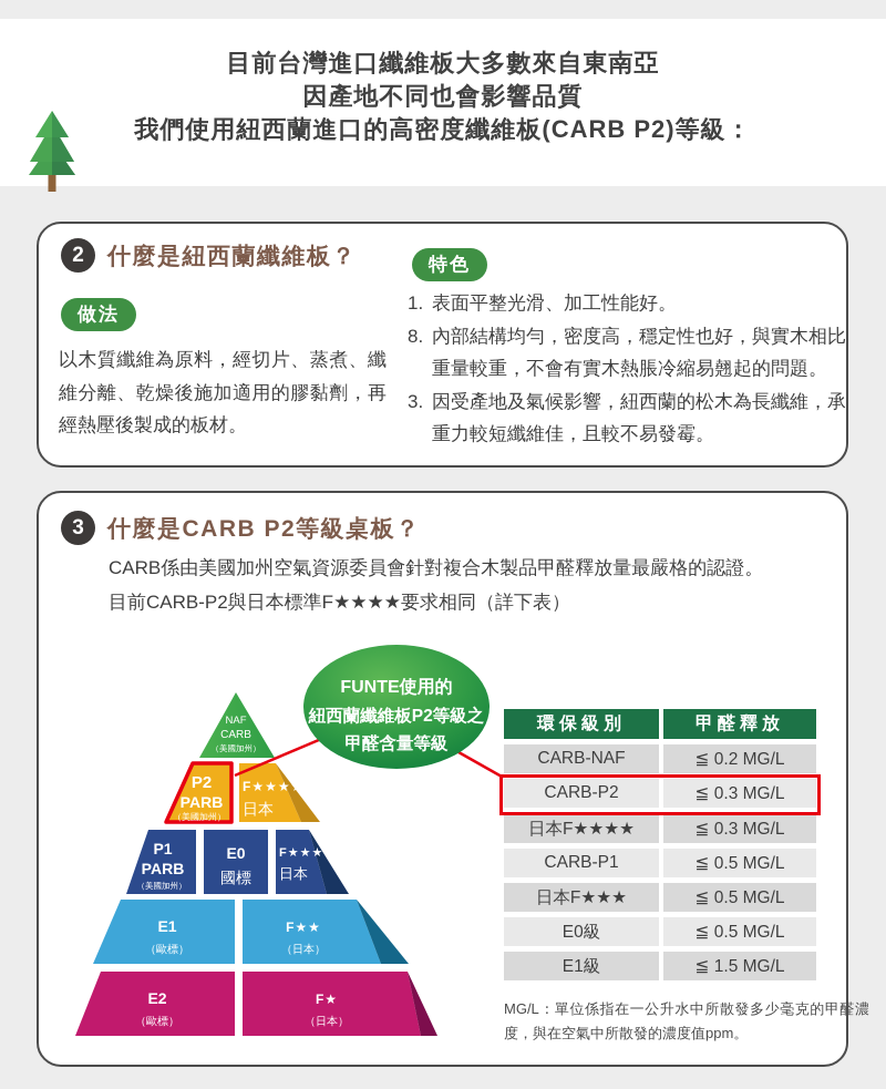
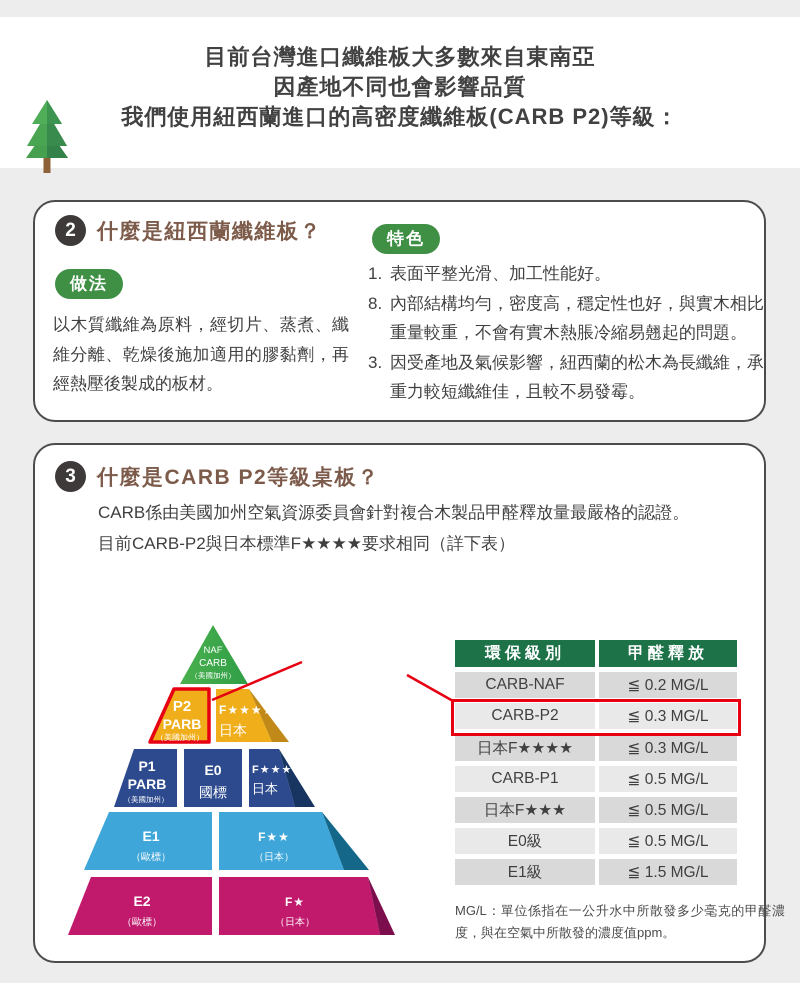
  目前台灣進口纖維板大多數來自東南亞
  因產地不同也會影響品質
  我們使用紐西蘭進口的高密度纖維板(CARB P2)等級：
  2
  什麼是紐西蘭纖維板？
  做法
  以木質纖維為原料，經切片、蒸煮、纖維分離、乾燥後施加適用的膠黏劑，再經熱壓後製成的板材。
  特色
  1.
  表面平整光滑、加工性能好。
  8.
  內部結構均勻，密度高，穩定性也好，與實木相比重量較重，不會有實木熱脹冷縮易翹起的問題。
  3.
  因受產地及氣候影響，紐西蘭的松木為長纖維，承重力較短纖維佳，且較不易發霉。
  3
  什麼是CARB P2等級桌板？
  CARB係由美國加州空氣資源委員會針對複合木製品甲醛釋放量最嚴格的認證。
  目前CARB-P2與日本標準F★★★★要求相同（詳下表）
  NAF
  CARB
  （美國加州）
  F★★★★
  日本
  P2
  PARB
  （美國加州）
  P1
  PARB
  （美國加州）
  E0
  國標
  F★★★
  日本
  E1
  （歐標）
  F★★
  （日本）
  E2
  （歐標）
  F★
  （日本）
- FUNTE使用的
- 紐西蘭纖維板P2等級之
- 甲醛含量等級
  環保級別
  甲醛釋放
  CARB-NAF
  ≦ 0.2 MG/L
  CARB-P2
  ≦ 0.3 MG/L
  日本F★★★★
  ≦ 0.3 MG/L
  CARB-P1
  ≦ 0.5 MG/L
  日本F★★★
  ≦ 0.5 MG/L
  E0級
  ≦ 0.5 MG/L
  E1級
  ≦ 1.5 MG/L
  MG/L：單位係指在一公升水中所散發多少毫克的甲醛濃度，與在空氣中所散發的濃度值ppm。
